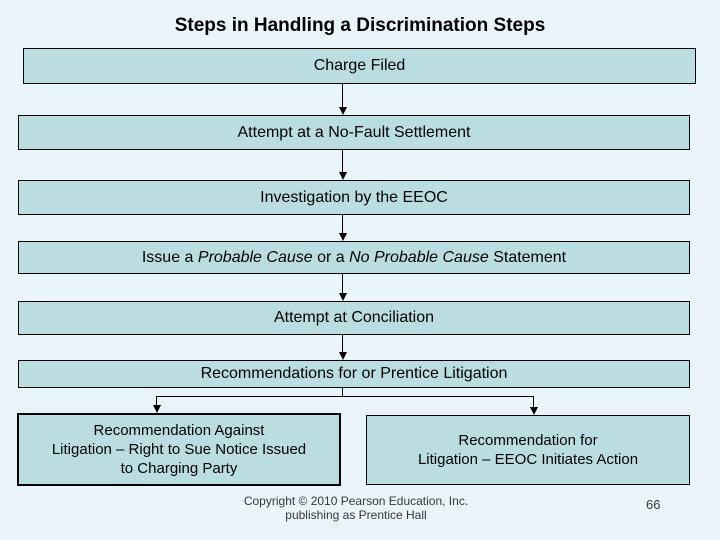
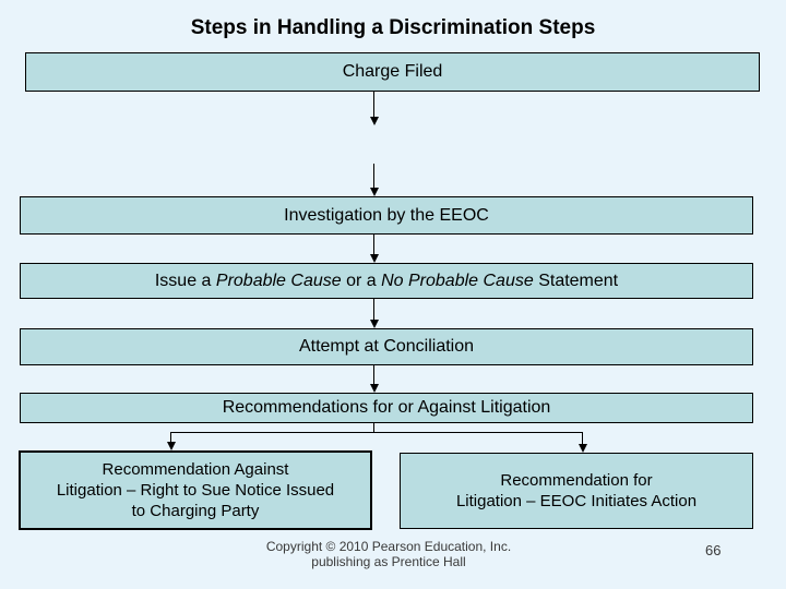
  Steps in Handling a Discrimination Steps
  Charge Filed
- Attempt at a No-Fault Settlement
  Investigation by the EEOC
  Issue a Probable Cause or a No Probable Cause Statement
  Attempt at Conciliation
- Recommendations for or Prentice Litigation
+ Recommendations for or Against Litigation
  Recommendation Against
  Litigation – Right to Sue Notice Issued
  to Charging Party
  Recommendation for
  Litigation – EEOC Initiates Action
  Copyright © 2010 Pearson Education, Inc.
  publishing as Prentice Hall
  66
